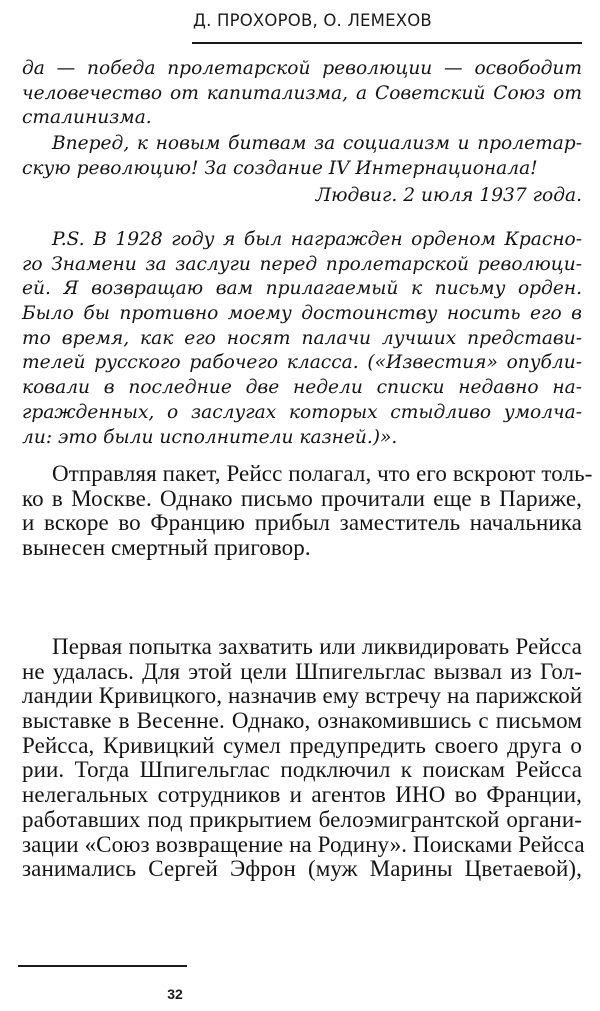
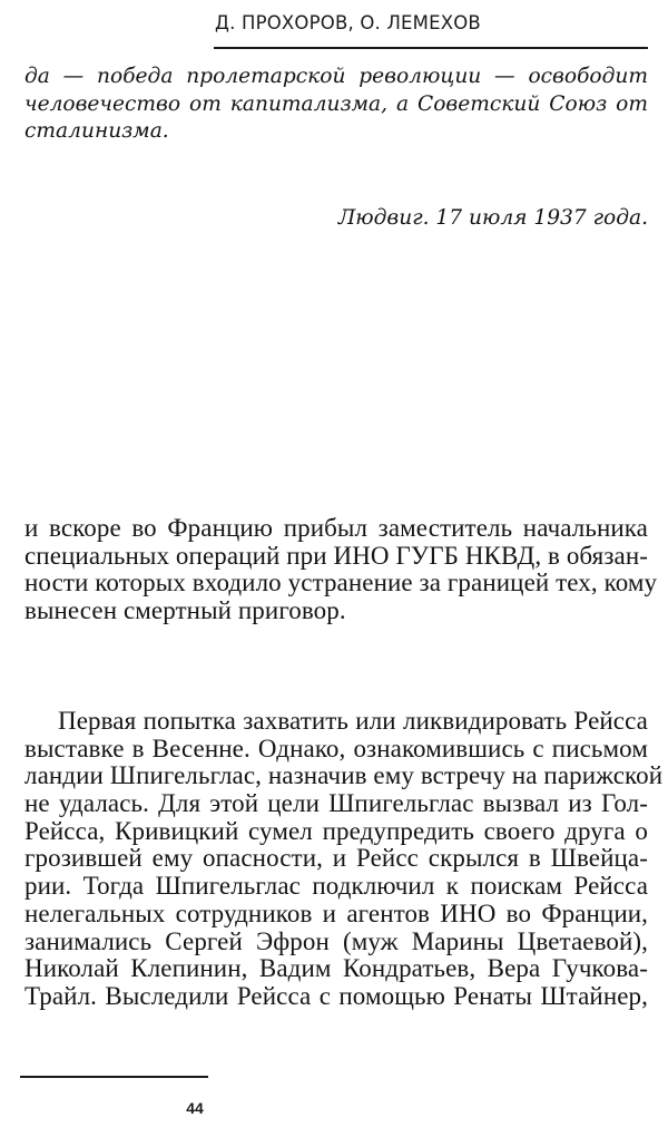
  Д. ПРОХОРОВ, О. ЛЕМЕХОВ
  да — победа пролетарской революции — освободит
  человечество от капитализма, а Советский Союз от
  сталинизма.
- Вперед, к новым битвам за социализм и пролетар-
- скую революцию! За создание IV Интернационала!
- Людвиг. 2 июля 1937 года.
+ Людвиг. 17 июля 1937 года.
- P.S. В 1928 году я был награжден орденом Красно-
- го Знамени за заслуги перед пролетарской революци-
- ей. Я возвращаю вам прилагаемый к письму орден.
- Было бы противно моему достоинству носить его в
- то время, как его носят палачи лучших представи-
- телей русского рабочего класса. («Известия» опубли-
- ковали в последние две недели списки недавно на-
- гражденных, о заслугах которых стыдливо умолча-
- ли: это были исполнители казней.)».
- Отправляя пакет, Рейсс полагал, что его вскроют толь-
- ко в Москве. Однако письмо прочитали еще в Париже,
  и вскоре во Францию прибыл заместитель начальника
+ специальных операций при ИНО ГУГБ НКВД, в обязан-
+ ности которых входило устранение за границей тех, кому
  вынесен смертный приговор.
  Первая попытка захватить или ликвидировать Рейсса
- не удалась. Для этой цели Шпигельглас вызвал из Гол-
+ выставке в Весенне. Однако, ознакомившись с письмом
- ландии Кривицкого, назначив ему встречу на парижской
+ ландии Шпигельглас, назначив ему встречу на парижской
- выставке в Весенне. Однако, ознакомившись с письмом
+ не удалась. Для этой цели Шпигельглас вызвал из Гол-
  Рейсса, Кривицкий сумел предупредить своего друга о
+ грозившей ему опасности, и Рейсс скрылся в Швейца-
  рии. Тогда Шпигельглас подключил к поискам Рейсса
  нелегальных сотрудников и агентов ИНО во Франции,
- работавших под прикрытием белоэмигрантской органи-
- зации «Союз возвращение на Родину». Поисками Рейсса
  занимались Сергей Эфрон (муж Марины Цветаевой),
+ Николай Клепинин, Вадим Кондратьев, Вера Гучкова-
+ Трайл. Выследили Рейсса с помощью Ренаты Штайнер,
- 32
+ 44
